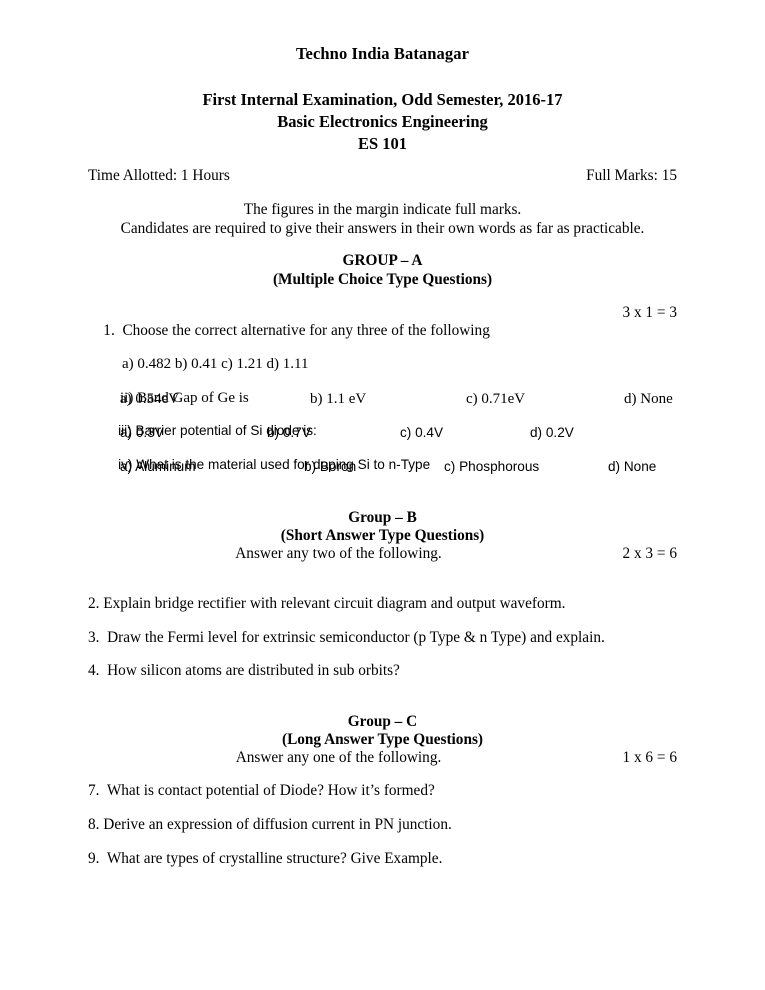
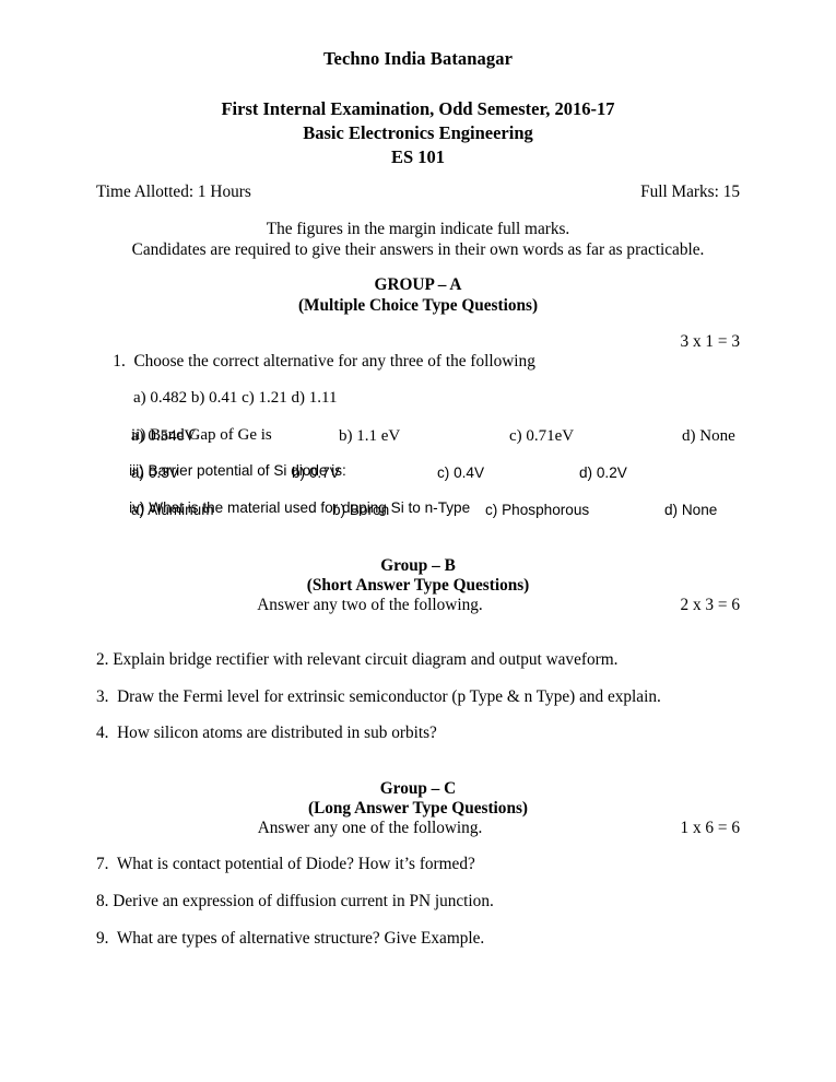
  Techno India Batanagar
  First Internal Examination, Odd Semester, 2016-17
  Basic Electronics Engineering
  ES 101
  Time Allotted: 1 Hours
  Full Marks: 15
  The figures in the margin indicate full marks.
  Candidates are required to give their answers in their own words as far as practicable.
  GROUP – A
  (Multiple Choice Type Questions)
  1. Choose the correct alternative for any three of the following
  3 x 1 = 3
  a) 0.482 b) 0.41 c) 1.21 d) 1.11
  ii) Band Gap of Ge is
  a) 0.54eV
  b) 1.1 eV
  c) 0.71eV
  d) None
  iii) Barrier potential of Si diode is:
  a) 0.3V
  b) 0.7V
  c) 0.4V
  d) 0.2V
  iv) What is the material used for doping Si to n-Type
  a) Aluminum
  b) Boron
  c) Phosphorous
  d) None
  Group – B
  (Short Answer Type Questions)
  Answer any two of the following.
  2 x 3 = 6
  2. Explain bridge rectifier with relevant circuit diagram and output waveform.
  3. Draw the Fermi level for extrinsic semiconductor (p Type & n Type) and explain.
  4. How silicon atoms are distributed in sub orbits?
  Group – C
  (Long Answer Type Questions)
  Answer any one of the following.
  1 x 6 = 6
  7. What is contact potential of Diode? How it’s formed?
  8. Derive an expression of diffusion current in PN junction.
- 9. What are types of crystalline structure? Give Example.
+ 9. What are types of alternative structure? Give Example.
